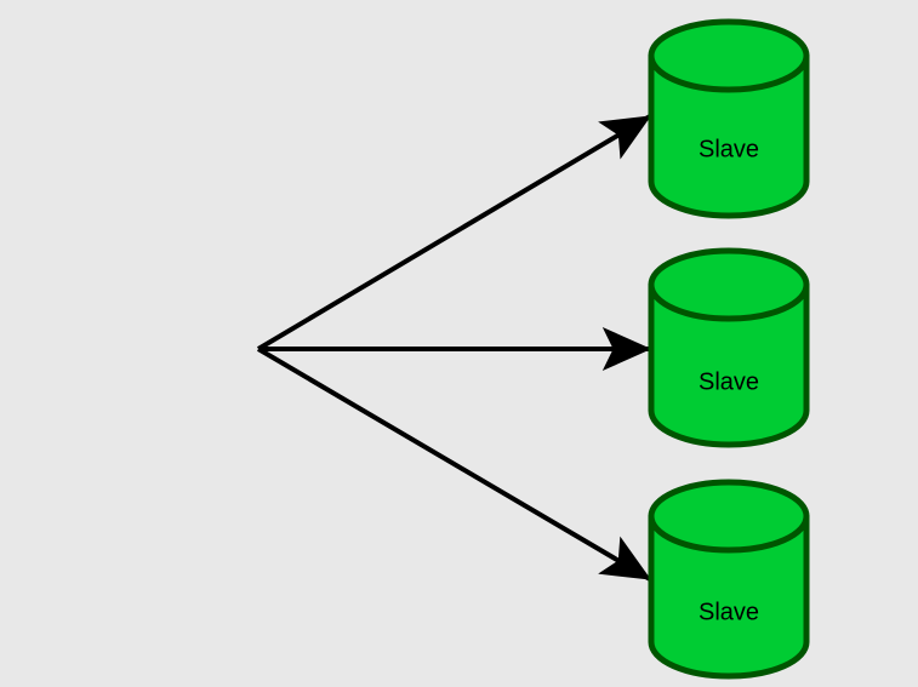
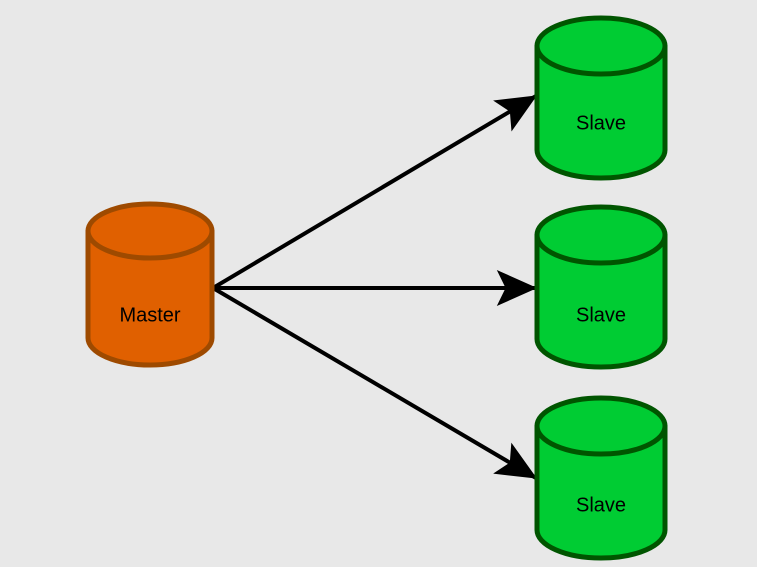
+ Master
  Slave
  Slave
  Slave
